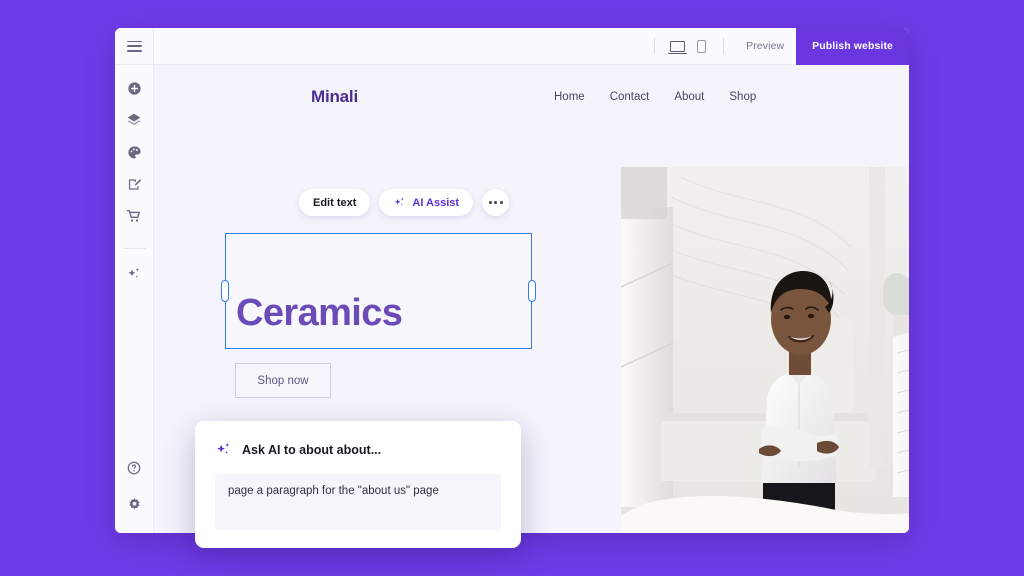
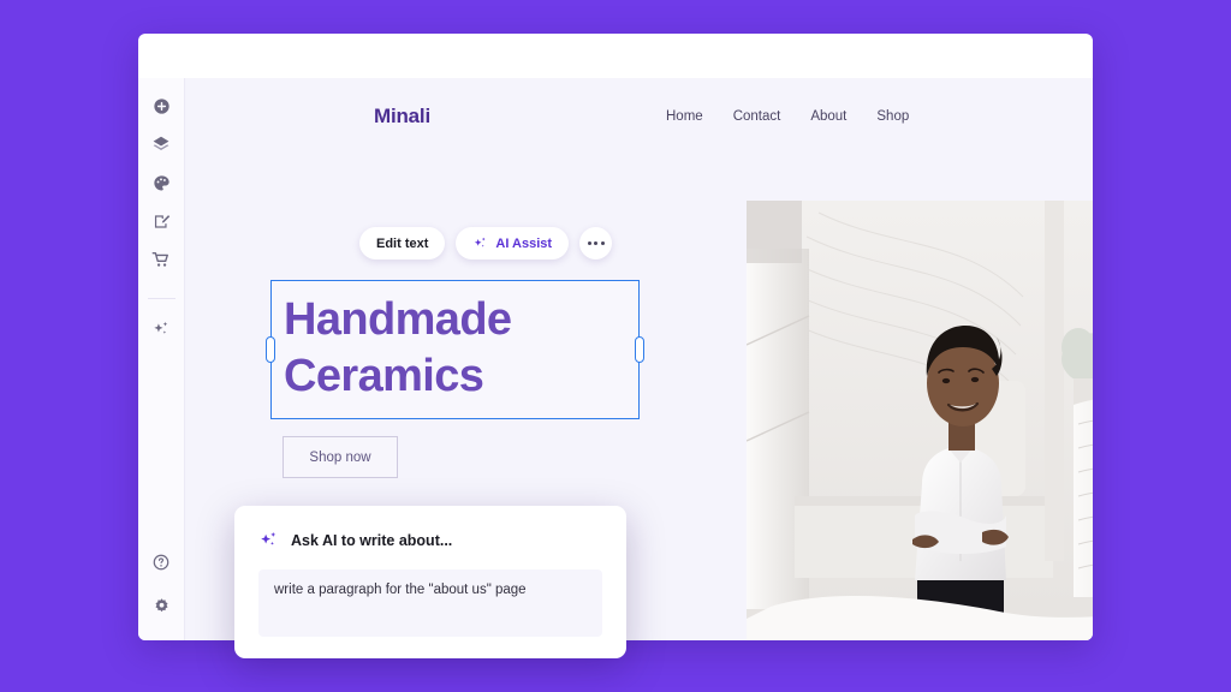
- Preview
- Publish website
  Minali
  Home
  Contact
  About
  Shop
  Edit text
  AI Assist
+ Handmade
  Ceramics
  Shop now
- Ask AI to about about...
+ Ask AI to write about...
- page a paragraph for the "about us" page
+ write a paragraph for the "about us" page
